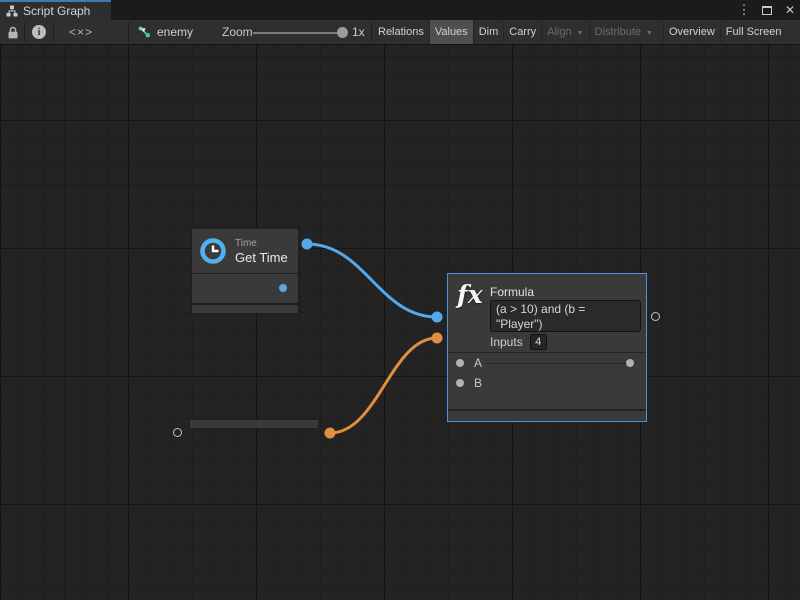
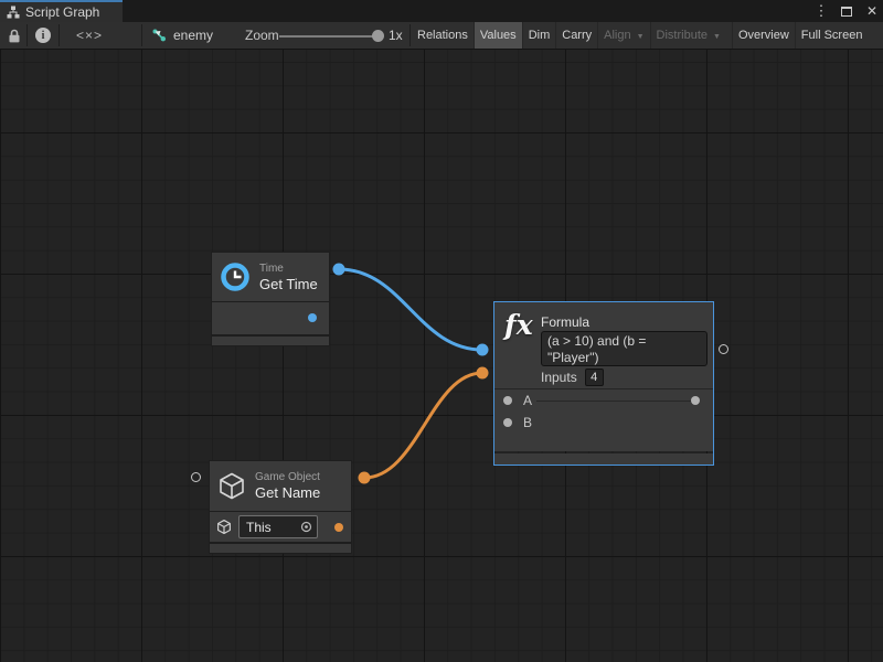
  Script Graph
  i
  enemy
  Zoom
  1x
  Relations
  Values
  Dim
  Carry
  Align
  Distribute
  Overview
  Full Screen
  Time
  Get Time
  fx
  Formula
  (a > 10) and (b = "Player")
  Inputs
  4
  A
  B
+ Game Object
+ Get Name
+ This
